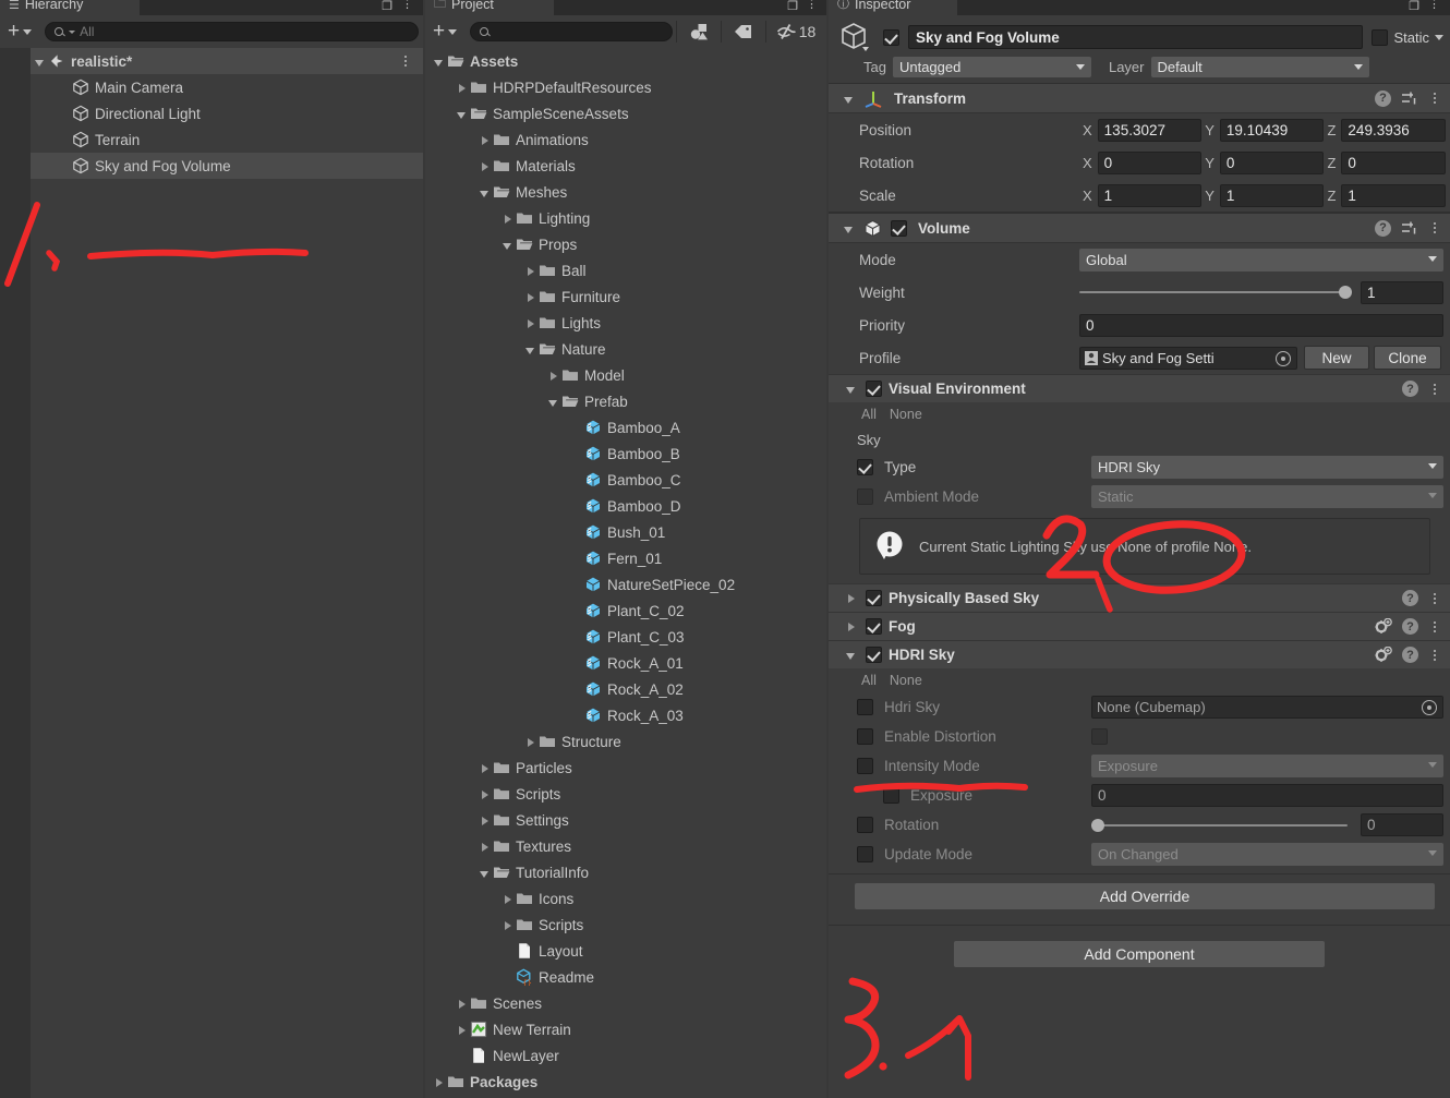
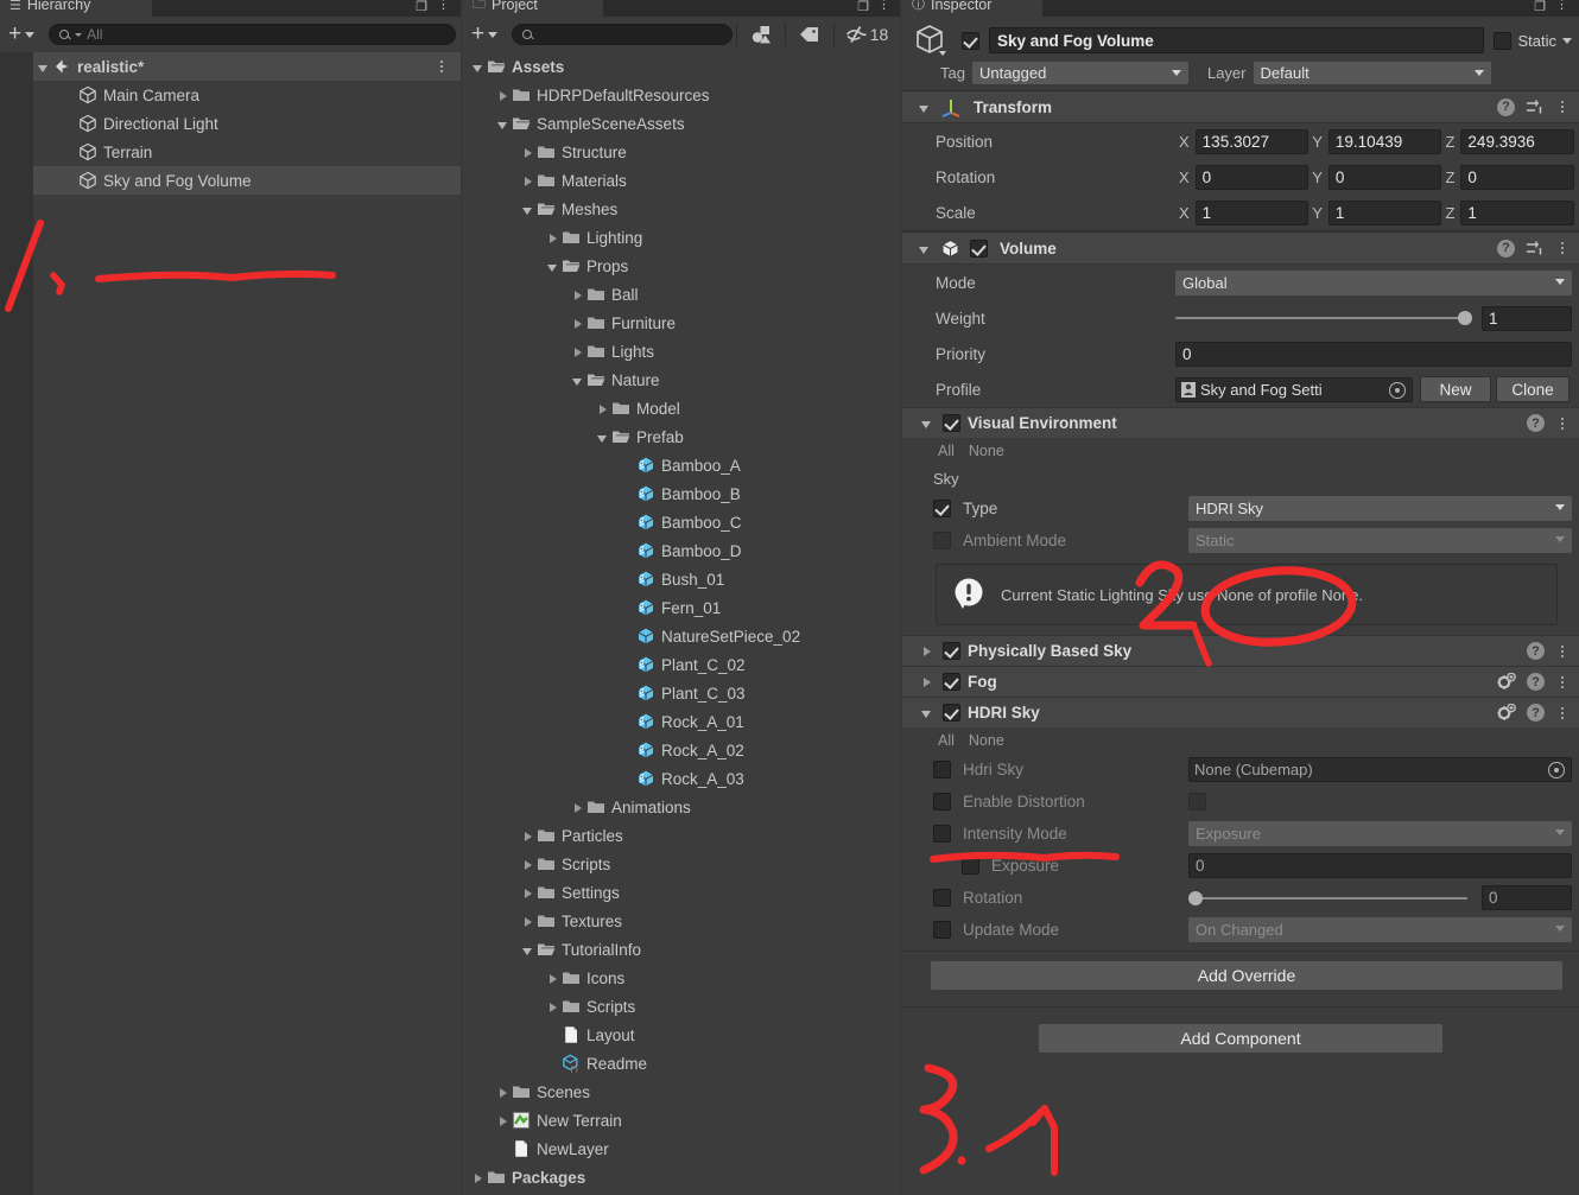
  ☰
  Hierarchy
  ❐
  ⋮
  +
  All
  realistic*
  Main Camera
  Directional Light
  Terrain
  Sky and Fog Volume
  🗀
  Project
  ❐
  ⋮
  +
  18
  Assets
  HDRPDefaultResources
  SampleSceneAssets
- Animations
+ Structure
  Materials
  Meshes
  Lighting
  Props
  Ball
  Furniture
  Lights
  Nature
  Model
  Prefab
  Bamboo_A
  Bamboo_B
  Bamboo_C
  Bamboo_D
  Bush_01
  Fern_01
  NatureSetPiece_02
  Plant_C_02
  Plant_C_03
  Rock_A_01
  Rock_A_02
  Rock_A_03
- Structure
+ Animations
  Particles
  Scripts
  Settings
  Textures
  TutorialInfo
  Icons
  Scripts
  Layout
  {}
  Readme
  Scenes
  New Terrain
  NewLayer
  Packages
  ⓘ
  Inspector
  ❐
  ⋮
  Sky and Fog Volume
  Static
  Tag
  Untagged
  Layer
  Default
  Transform
  ?
  Position
  X
  135.3027
  Y
  19.10439
  Z
  249.3936
  Rotation
  X
  0
  Y
  0
  Z
  0
  Scale
  X
  1
  Y
  1
  Z
  1
  Volume
  ?
  Mode
  Global
  Weight
  1
  Priority
  0
  Profile
  Sky and Fog Setti
  New
  Clone
  Visual Environment
  ?
  All
  None
  Sky
  Type
  HDRI Sky
  Ambient Mode
  Static
  Current Static Lighting Sy us None of profile No.
  Physically Based Sky
  ?
  Fog
  ?
  HDRI Sky
  ?
  All
  None
  Hdri Sky
  None (Cubemap)
  Enable Distortion
  Intensity Mode
  Exposure
  Exposure
  0
  Rotation
  0
  Update Mode
  On Changed
  Add Override
  Add Component
